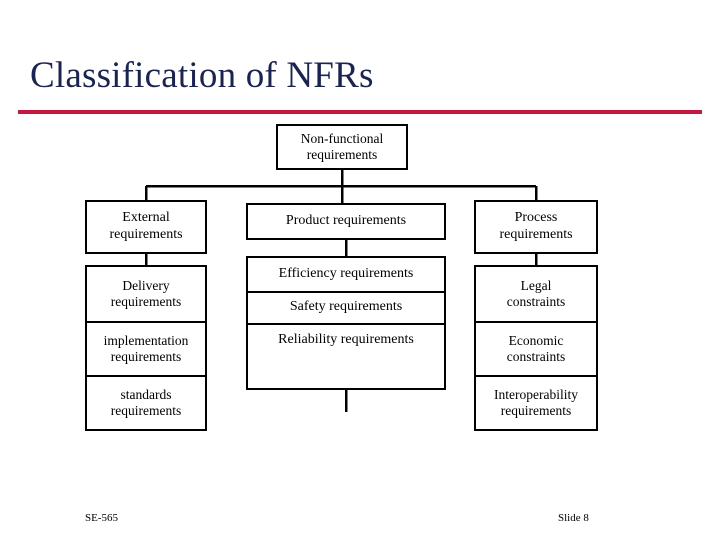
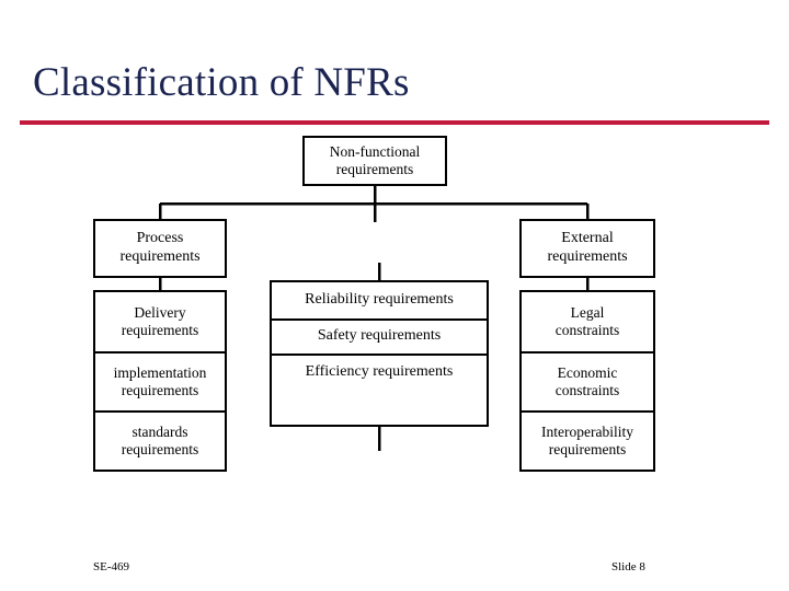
  Classification of NFRs
  Non-functional
  requirements
- External
+ Process
  requirements
- Product requirements
- Process
+ External
  requirements
  Delivery
  requirements
  implementation
  requirements
  standards
  requirements
- Efficiency requirements
+ Reliability requirements
  Safety requirements
- Reliability requirements
+ Efficiency requirements
  Legal
  constraints
  Economic
  constraints
  Interoperability
  requirements
- SE-565
+ SE-469
  Slide 8
